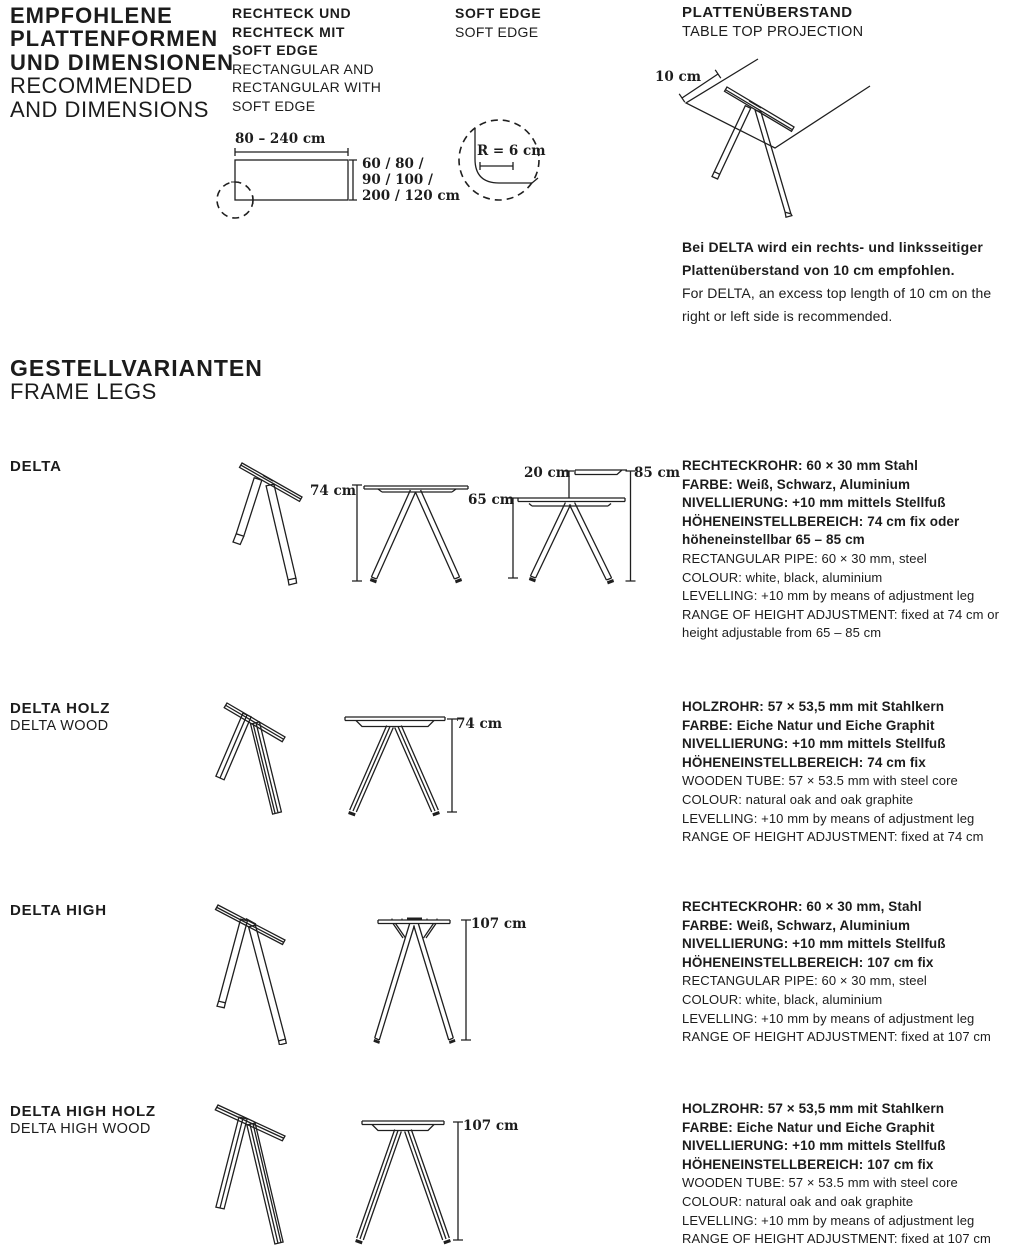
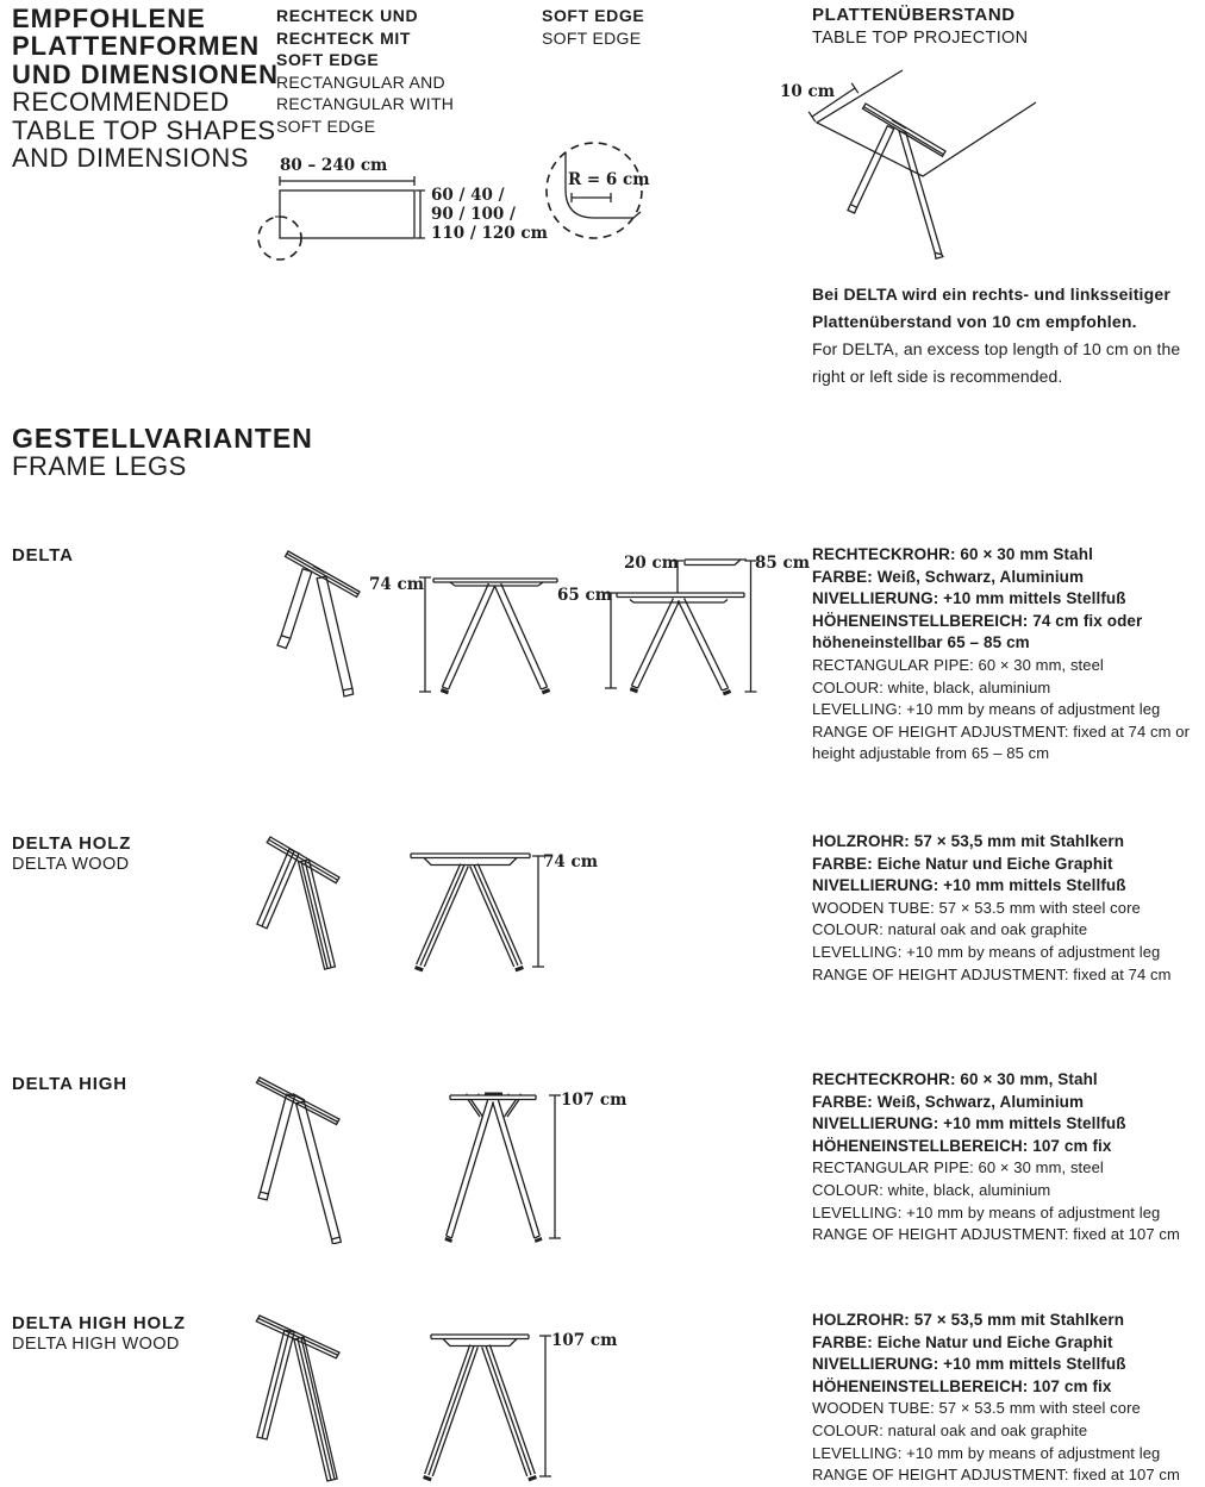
  EMPFOHLENE
  PLATTENFORMEN
  UND DIMENSIONEN
  RECOMMENDED
+ TABLE TOP SHAPES
  AND DIMENSIONS
  RECHTECK UND
  RECHTECK MIT
  SOFT EDGE
  RECTANGULAR AND
  RECTANGULAR WITH
  SOFT EDGE
  80 – 240 cm
- 60 / 80 /
+ 60 / 40 /
  90 / 100 /
- 200 / 120 cm
+ 110 / 120 cm
  SOFT EDGE
  SOFT EDGE
  R = 6 cm
  PLATTENÜBERSTAND
  TABLE TOP PROJECTION
  10 cm
  Bei DELTA wird ein rechts- und linksseitiger
  Plattenüberstand von 10 cm empfohlen.
  For DELTA, an excess top length of 10 cm on the
  right or left side is recommended.
  GESTELLVARIANTEN
  FRAME LEGS
  DELTA
  74 cm
  65 cm
  20 cm
  85 cm
  RECHTECKROHR: 60 × 30 mm Stahl
  FARBE: Weiß, Schwarz, Aluminium
  NIVELLIERUNG: +10 mm mittels Stellfuß
  HÖHENEINSTELLBEREICH: 74 cm fix oder
  höheneinstellbar 65 – 85 cm
  RECTANGULAR PIPE: 60 × 30 mm, steel
  COLOUR: white, black, aluminium
  LEVELLING: +10 mm by means of adjustment leg
  RANGE OF HEIGHT ADJUSTMENT: fixed at 74 cm or
  height adjustable from 65 – 85 cm
  DELTA HOLZ
  DELTA WOOD
  74 cm
  HOLZROHR: 57 × 53,5 mm mit Stahlkern
  FARBE: Eiche Natur und Eiche Graphit
  NIVELLIERUNG: +10 mm mittels Stellfuß
- HÖHENEINSTELLBEREICH: 74 cm fix
  WOODEN TUBE: 57 × 53.5 mm with steel core
  COLOUR: natural oak and oak graphite
  LEVELLING: +10 mm by means of adjustment leg
  RANGE OF HEIGHT ADJUSTMENT: fixed at 74 cm
  DELTA HIGH
  107 cm
  RECHTECKROHR: 60 × 30 mm, Stahl
  FARBE: Weiß, Schwarz, Aluminium
  NIVELLIERUNG: +10 mm mittels Stellfuß
  HÖHENEINSTELLBEREICH: 107 cm fix
  RECTANGULAR PIPE: 60 × 30 mm, steel
  COLOUR: white, black, aluminium
  LEVELLING: +10 mm by means of adjustment leg
  RANGE OF HEIGHT ADJUSTMENT: fixed at 107 cm
  DELTA HIGH HOLZ
  DELTA HIGH WOOD
  107 cm
  HOLZROHR: 57 × 53,5 mm mit Stahlkern
  FARBE: Eiche Natur und Eiche Graphit
  NIVELLIERUNG: +10 mm mittels Stellfuß
  HÖHENEINSTELLBEREICH: 107 cm fix
  WOODEN TUBE: 57 × 53.5 mm with steel core
  COLOUR: natural oak and oak graphite
  LEVELLING: +10 mm by means of adjustment leg
  RANGE OF HEIGHT ADJUSTMENT: fixed at 107 cm
